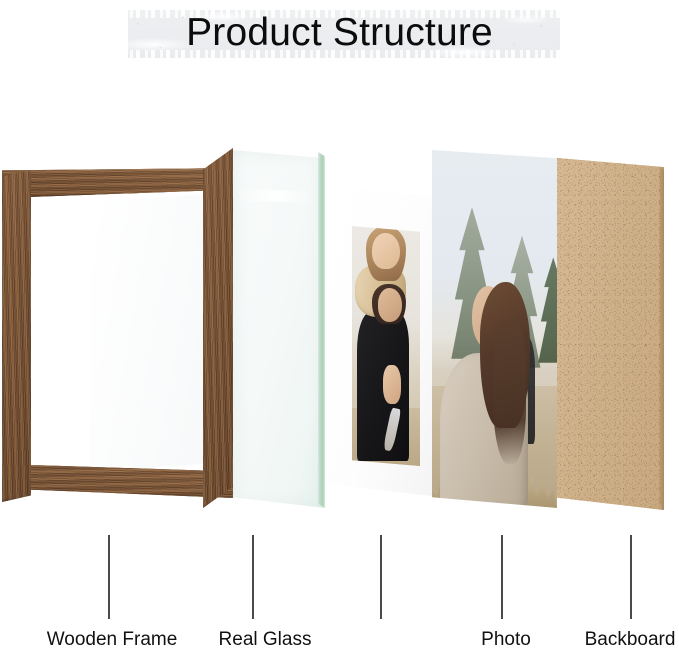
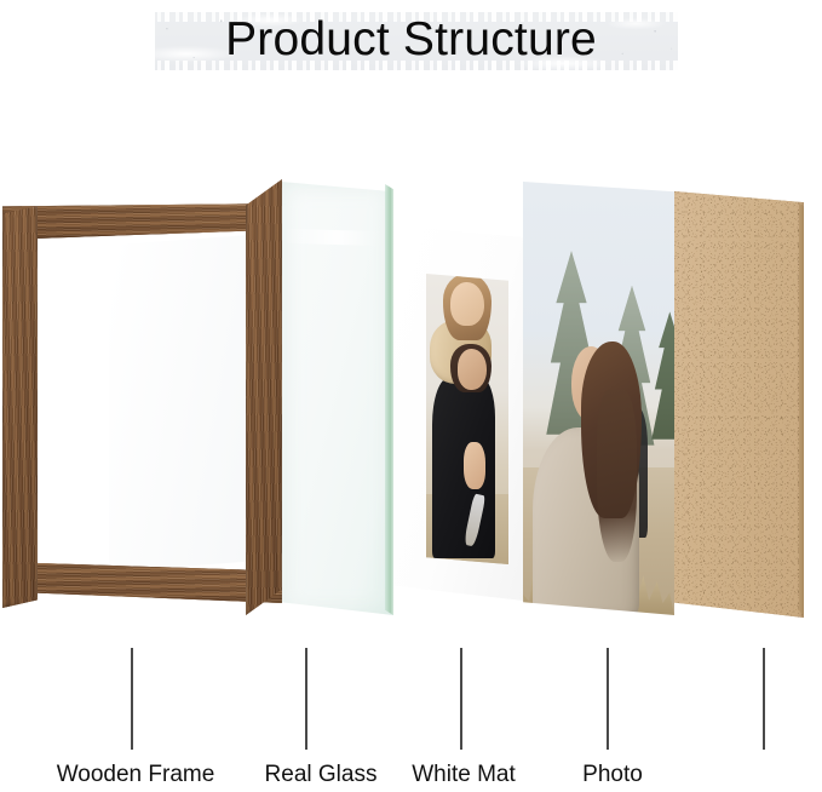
  Product Structure
  Wooden Frame
  Real Glass
+ White Mat
  Photo
- Backboard
